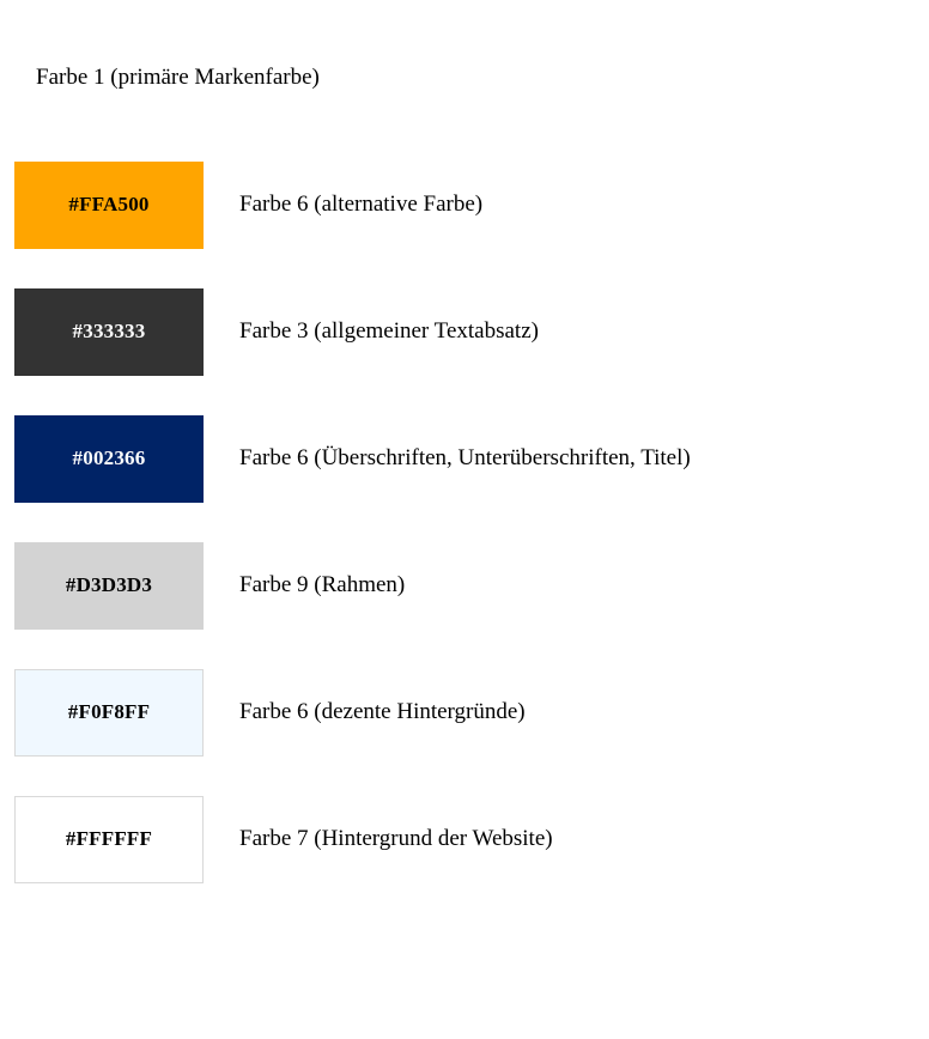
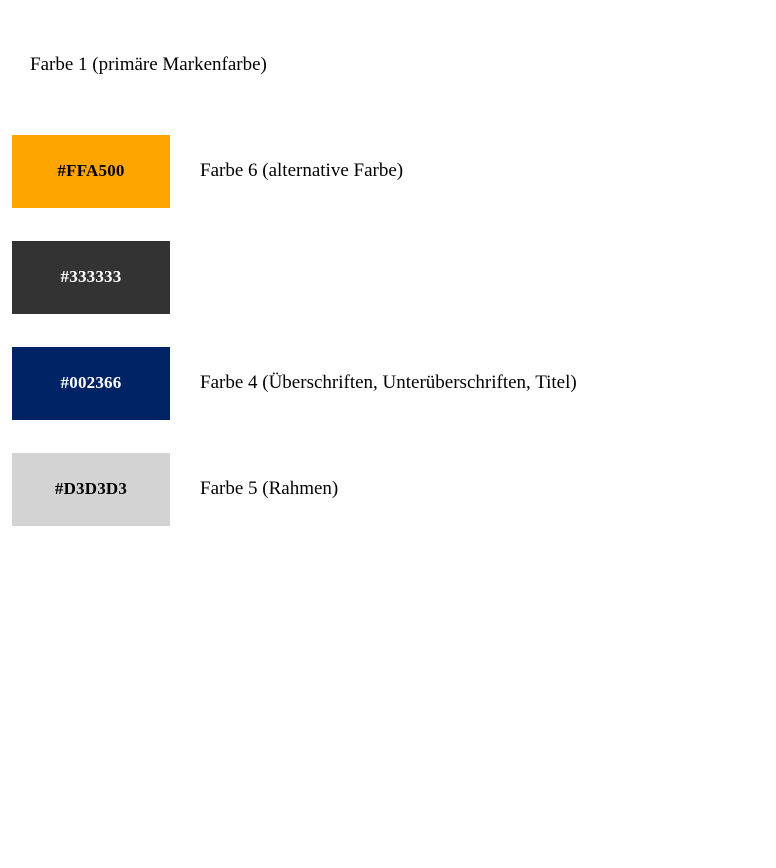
  Farbe 1 (primäre Markenfarbe)
  #FFA500
  Farbe 6 (alternative Farbe)
  #333333
- Farbe 3 (allgemeiner Textabsatz)
  #002366
- Farbe 6 (Überschriften, Unterüberschriften, Titel)
+ Farbe 4 (Überschriften, Unterüberschriften, Titel)
  #D3D3D3
- Farbe 9 (Rahmen)
+ Farbe 5 (Rahmen)
- #F0F8FF
- Farbe 6 (dezente Hintergründe)
- #FFFFFF
- Farbe 7 (Hintergrund der Website)
